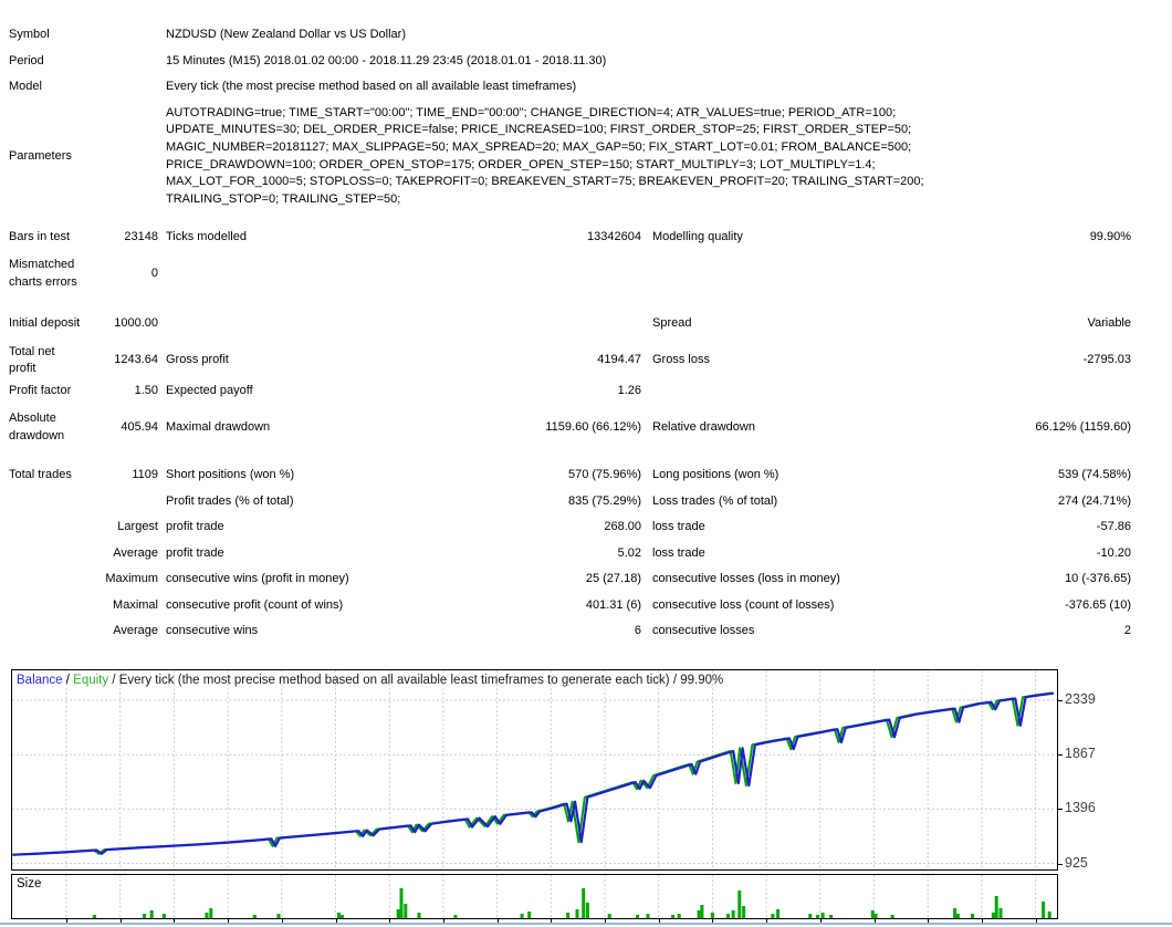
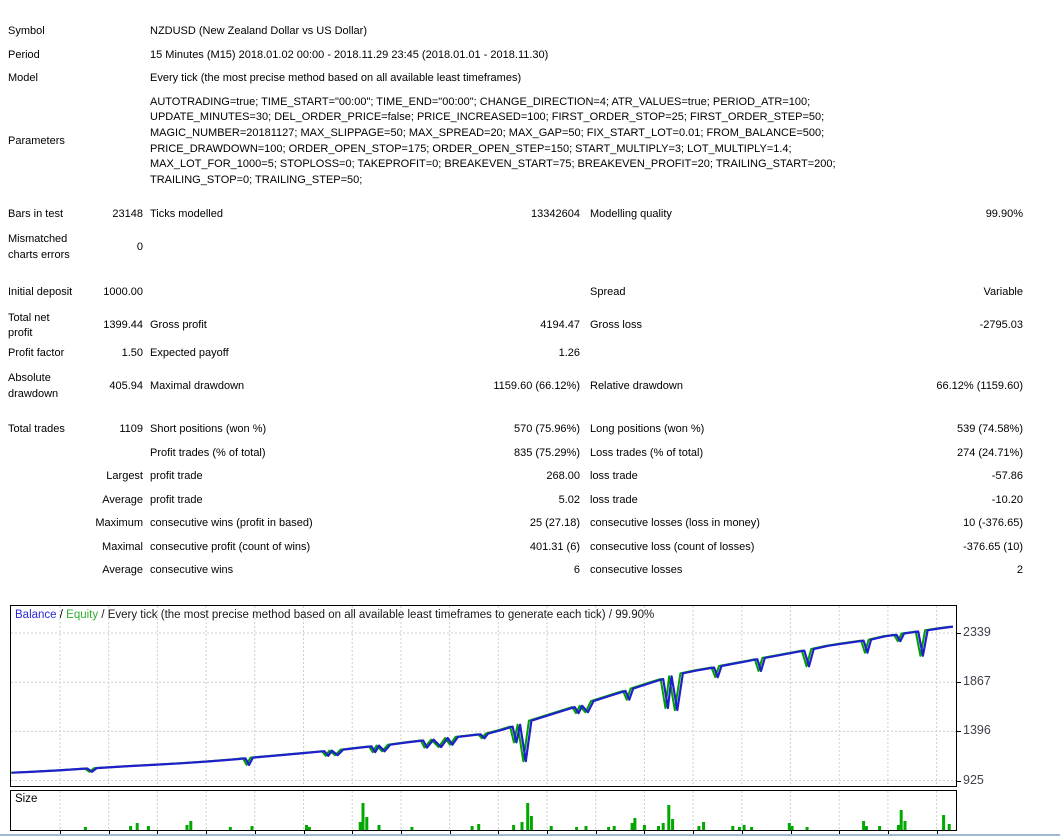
  Symbol
  NZDUSD (New Zealand Dollar vs US Dollar)
  Period
  15 Minutes (M15) 2018.01.02 00:00 - 2018.11.29 23:45 (2018.01.01 - 2018.11.30)
  Model
  Every tick (the most precise method based on all available least timeframes)
  Parameters
  AUTOTRADING=true; TIME_START="00:00"; TIME_END="00:00"; CHANGE_DIRECTION=4; ATR_VALUES=true; PERIOD_ATR=100;
  UPDATE_MINUTES=30; DEL_ORDER_PRICE=false; PRICE_INCREASED=100; FIRST_ORDER_STOP=25; FIRST_ORDER_STEP=50;
  MAGIC_NUMBER=20181127; MAX_SLIPPAGE=50; MAX_SPREAD=20; MAX_GAP=50; FIX_START_LOT=0.01; FROM_BALANCE=500;
  PRICE_DRAWDOWN=100; ORDER_OPEN_STOP=175; ORDER_OPEN_STEP=150; START_MULTIPLY=3; LOT_MULTIPLY=1.4;
  MAX_LOT_FOR_1000=5; STOPLOSS=0; TAKEPROFIT=0; BREAKEVEN_START=75; BREAKEVEN_PROFIT=20; TRAILING_START=200;
  TRAILING_STOP=0; TRAILING_STEP=50;
  Bars in test
  23148
  Ticks modelled
  13342604
  Modelling quality
  99.90%
  Mismatched charts errors
  0
  Initial deposit
  1000.00
  Spread
  Variable
  Total net profit
- 1243.64
+ 1399.44
  Gross profit
  4194.47
  Gross loss
  -2795.03
  Profit factor
  1.50
  Expected payoff
  1.26
  Absolute drawdown
  405.94
  Maximal drawdown
  1159.60 (66.12%)
  Relative drawdown
  66.12% (1159.60)
  Total trades
  1109
  Short positions (won %)
  570 (75.96%)
  Long positions (won %)
  539 (74.58%)
  Profit trades (% of total)
  835 (75.29%)
  Loss trades (% of total)
  274 (24.71%)
  Largest
  profit trade
  268.00
  loss trade
  -57.86
  Average
  profit trade
  5.02
  loss trade
  -10.20
  Maximum
- consecutive wins (profit in money)
+ consecutive wins (profit in based)
  25 (27.18)
  consecutive losses (loss in money)
  10 (-376.65)
  Maximal
  consecutive profit (count of wins)
  401.31 (6)
  consecutive loss (count of losses)
  -376.65 (10)
  Average
  consecutive wins
  6
  consecutive losses
  2
  Balance / Equity / Every tick (the most precise method based on all available least timeframes to generate each tick) / 99.90%
  Size
  2339
  1867
  1396
  925
